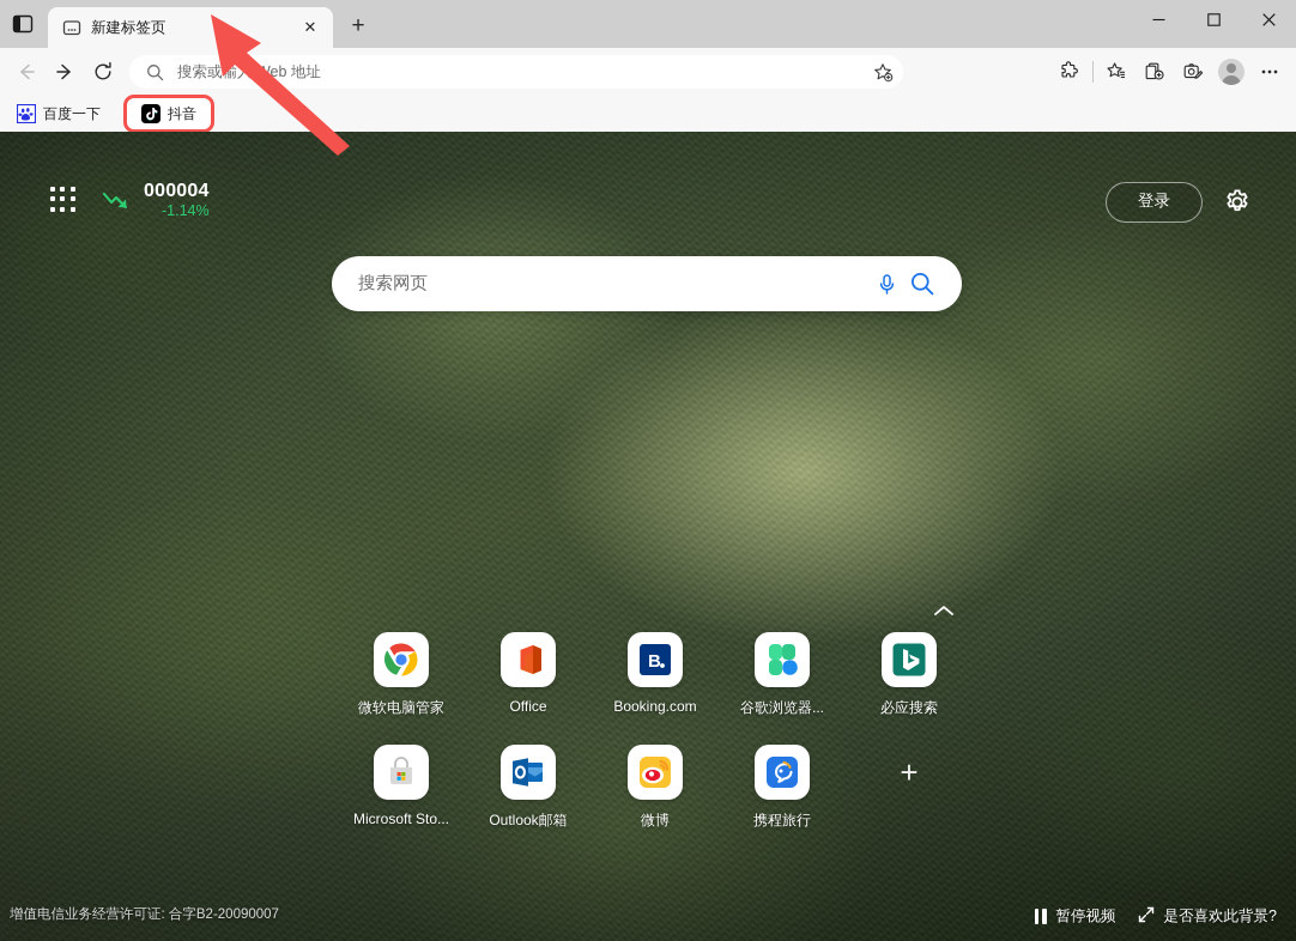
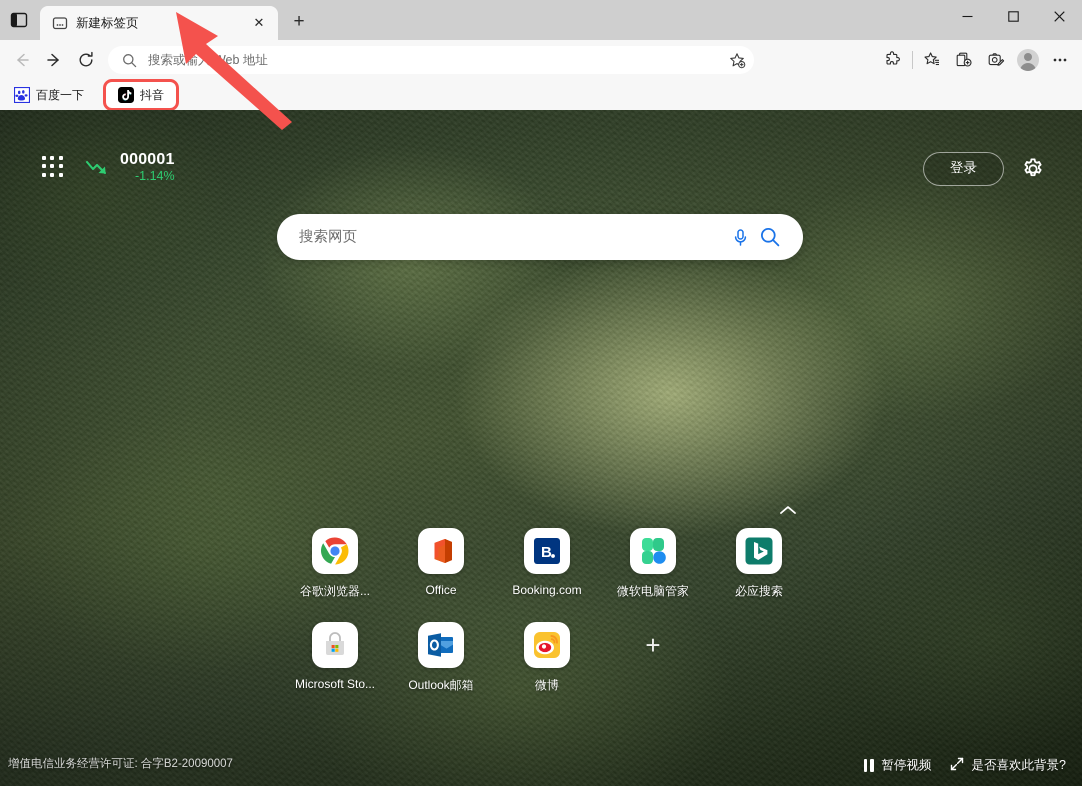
  新建标签页
  ✕
  +
  搜索或输eb 地址
  百度一下
  抖音
- 000004
+ 000001
  -1.14%
  登录
  搜索网页
- 微软电脑管家
+ 谷歌浏览器...
  Office
  B
  Booking.com
- 谷歌浏览器...
+ 微软电脑管家
  必应搜索
  Microsoft Sto...
  Outlook邮箱
  微博
- 携程旅行
  +
  增值电信业务经营许可证: 合字B2-20090007
  暂停视频
  是否喜欢此背景?
